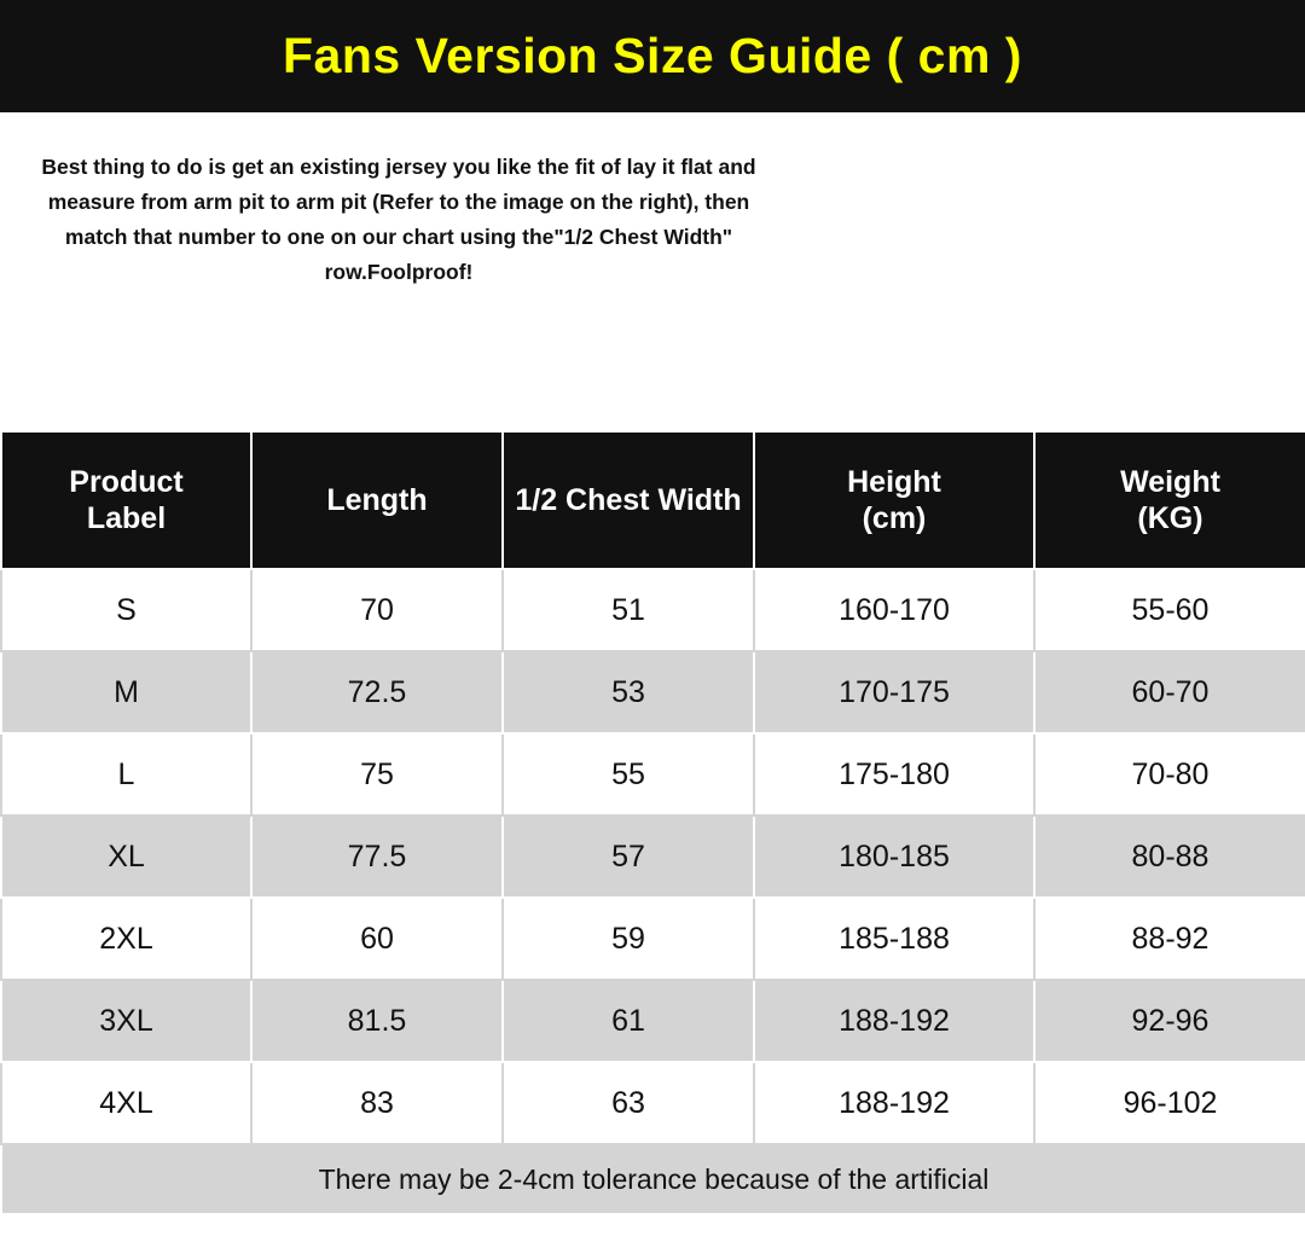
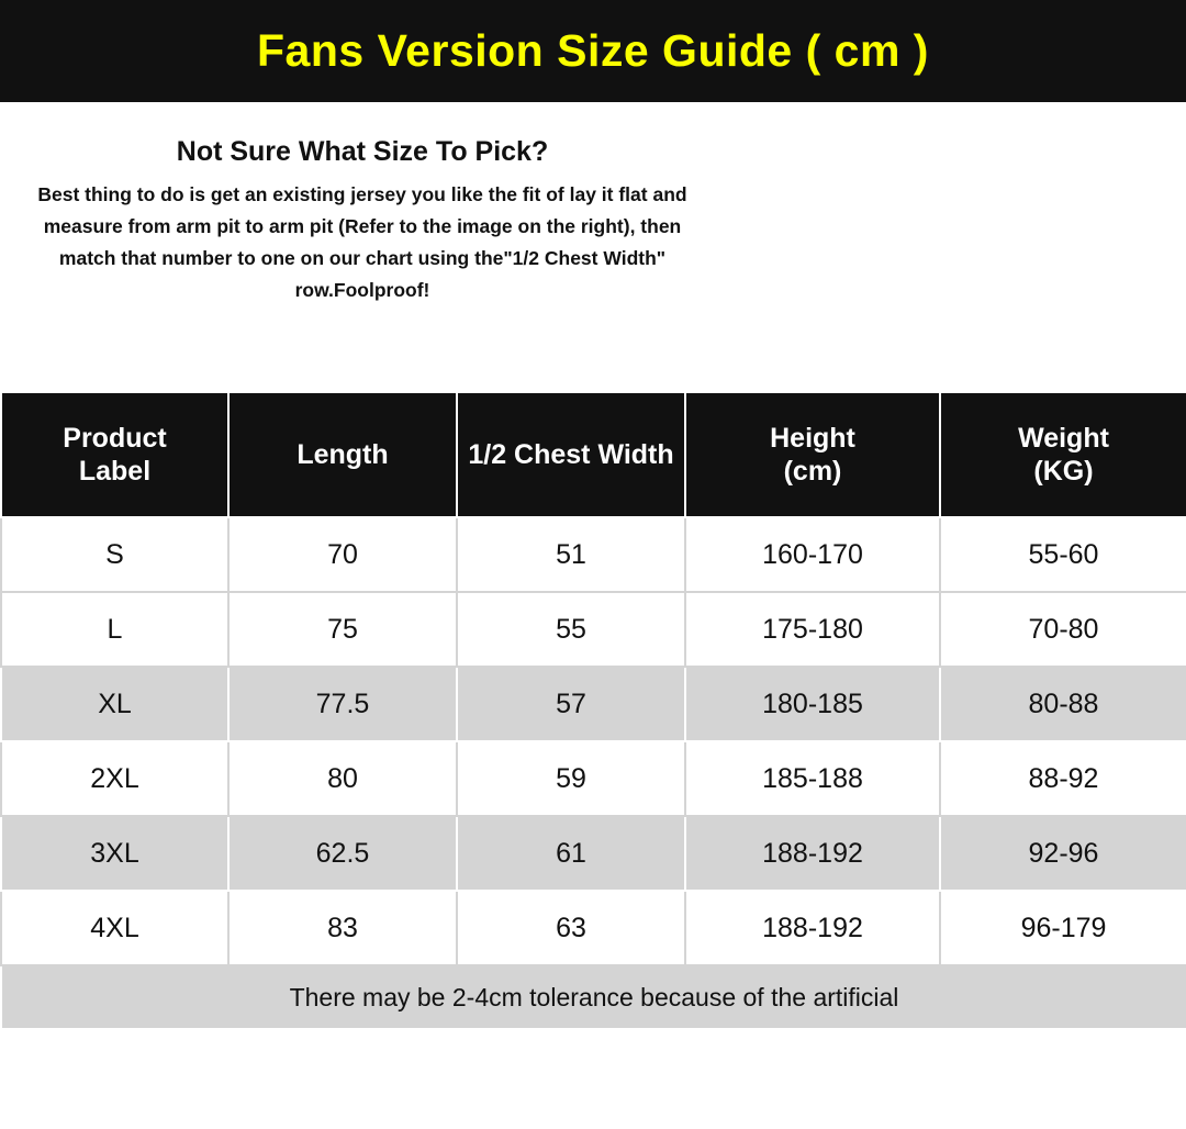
  Fans Version Size Guide ( cm )
+ Not Sure What Size To Pick?
  Best thing to do is get an existing jersey you like the fit of lay it flat and measure from arm pit to arm pit (Refer to the image on the right), then match that number to one on our chart using the"1/2 Chest Width" row.Foolproof!
  Product Label	Length	1/2 Chest Width	Height (cm)	Weight (KG)
  S	70	51	160-170	55-60
- M	72.5	53	170-175	60-70
  L	75	55	175-180	70-80
  XL	77.5	57	180-185	80-88
- 2XL	60	59	185-188	88-92
+ 2XL	80	59	185-188	88-92
- 3XL	81.5	61	188-192	92-96
+ 3XL	62.5	61	188-192	92-96
- 4XL	83	63	188-192	96-102
+ 4XL	83	63	188-192	96-179
  There may be 2-4cm tolerance because of the artificial
